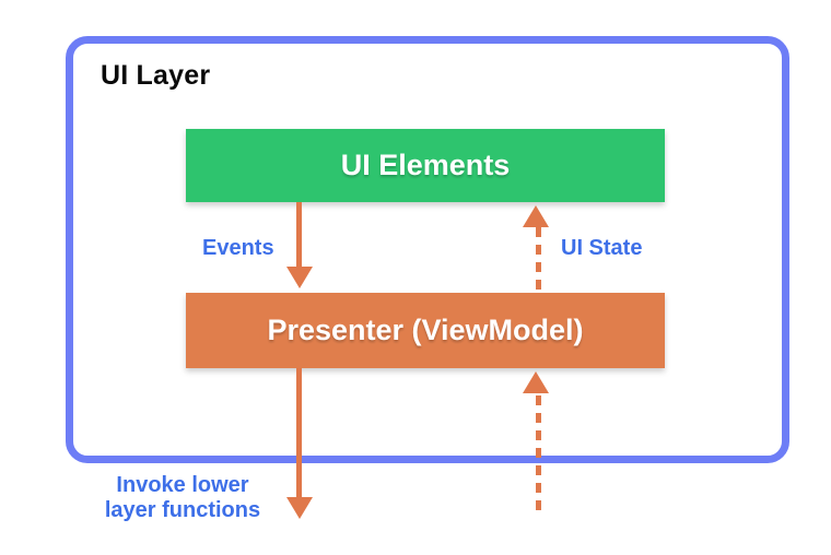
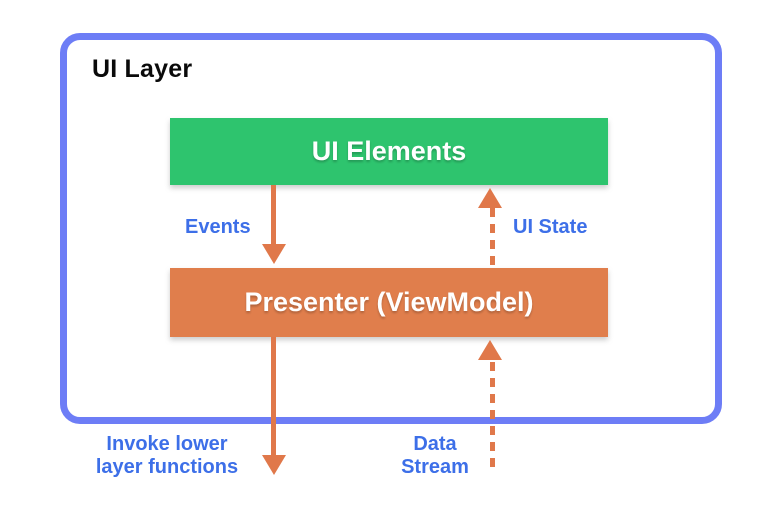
  UI Layer
  UI Elements
  Presenter (ViewModel)
  Events
  UI State
  Invoke lower
  layer functions
+ Data
+ Stream
